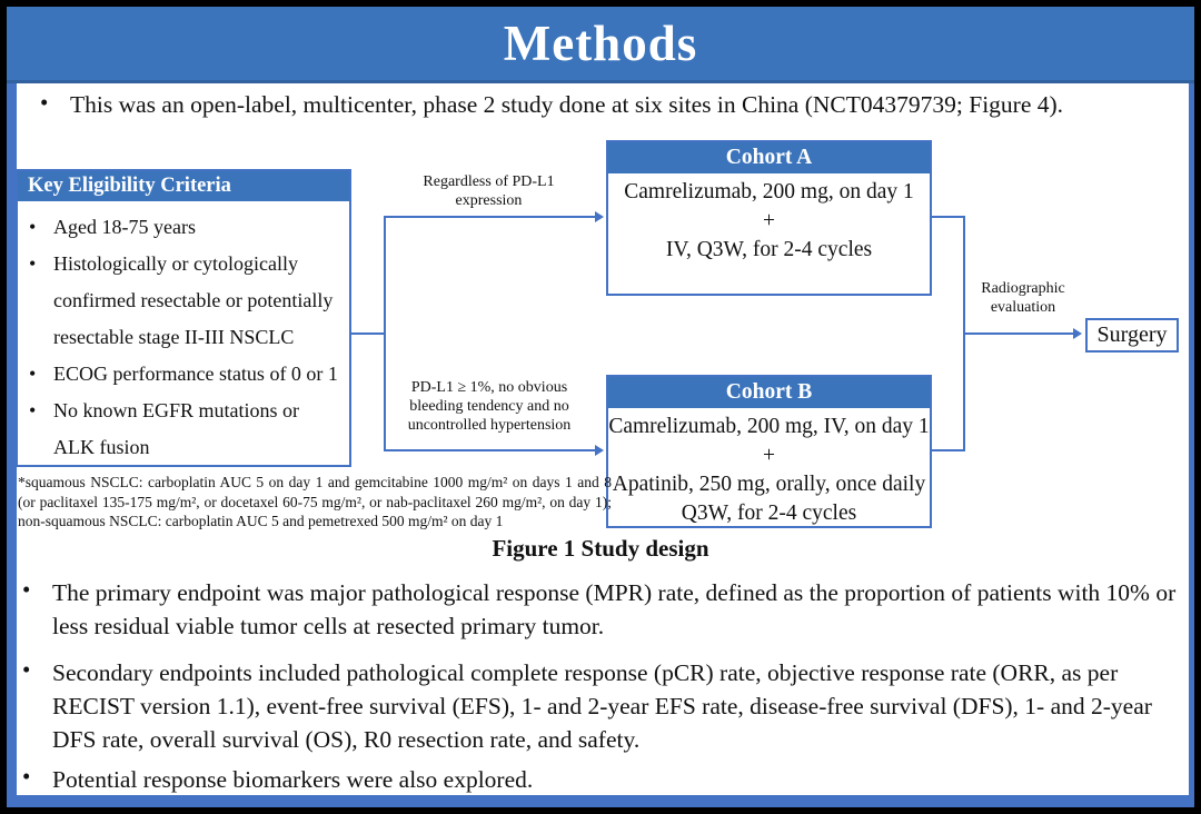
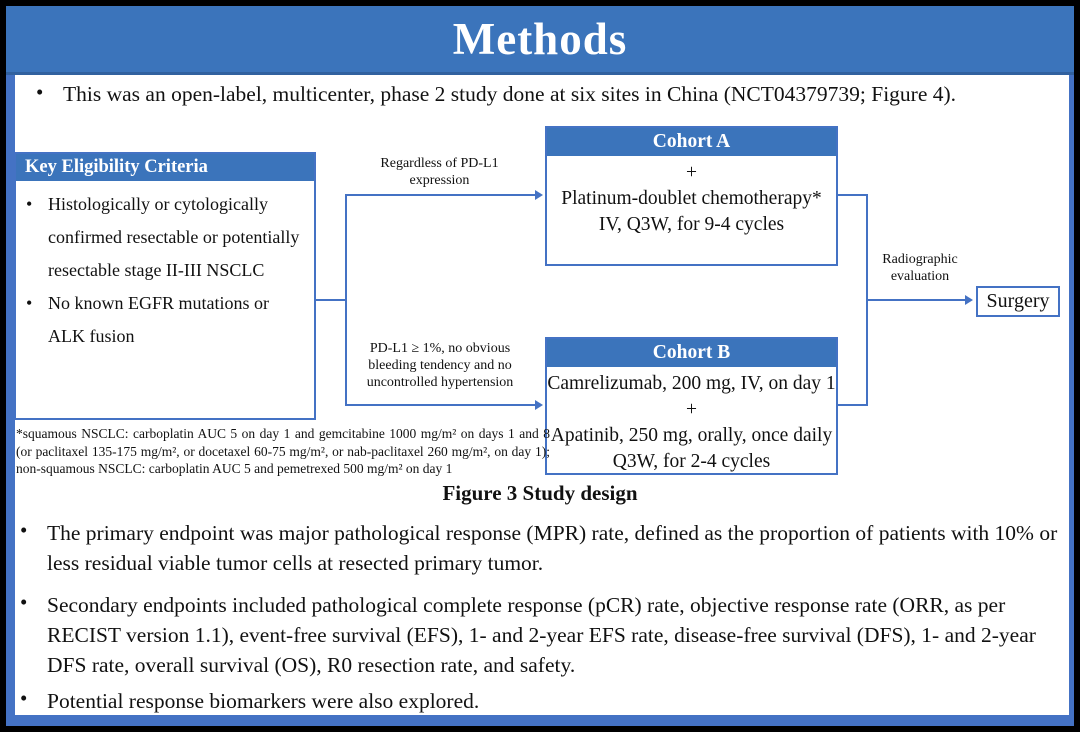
  Methods
  This was an open-label, multicenter, phase 2 study done at six sites in China (NCT04379739; Figure 4).
  Key Eligibility Criteria
- Aged 18-75 years
  Histologically or cytologically
  confirmed resectable or potentially
  resectable stage II-III NSCLC
- ECOG performance status of 0 or 1
  No known EGFR mutations or
  ALK fusion
  Regardless of PD-L1
  expression
  PD-L1 ≥ 1%, no obvious
  bleeding tendency and no
  uncontrolled hypertension
  Radiographic
  evaluation
  Cohort A
- Camrelizumab, 200 mg, on day 1
  +
+ Platinum-doublet chemotherapy*
- IV, Q3W, for 2-4 cycles
+ IV, Q3W, for 9-4 cycles
  Cohort B
  Camrelizumab, 200 mg, IV, on day 1
  +
  Apatinib, 250 mg, orally, once daily
  Q3W, for 2-4 cycles
  Surgery
  *squamous NSCLC: carboplatin AUC 5 on day 1 and gemcitabine 1000 mg/m² on days 1 and 8 (or paclitaxel 135-175 mg/m², or docetaxel 60-75 mg/m², or nab-paclitaxel 260 mg/m², on day 1); non-squamous NSCLC: carboplatin AUC 5 and pemetrexed 500 mg/m² on day 1
- Figure 1 Study design
+ Figure 3 Study design
  The primary endpoint was major pathological response (MPR) rate, defined as the proportion of patients with 10% or less residual viable tumor cells at resected primary tumor.
  Secondary endpoints included pathological complete response (pCR) rate, objective response rate (ORR, as per RECIST version 1.1), event-free survival (EFS), 1- and 2-year EFS rate, disease-free survival (DFS), 1- and 2-year DFS rate, overall survival (OS), R0 resection rate, and safety.
  Potential response biomarkers were also explored.
